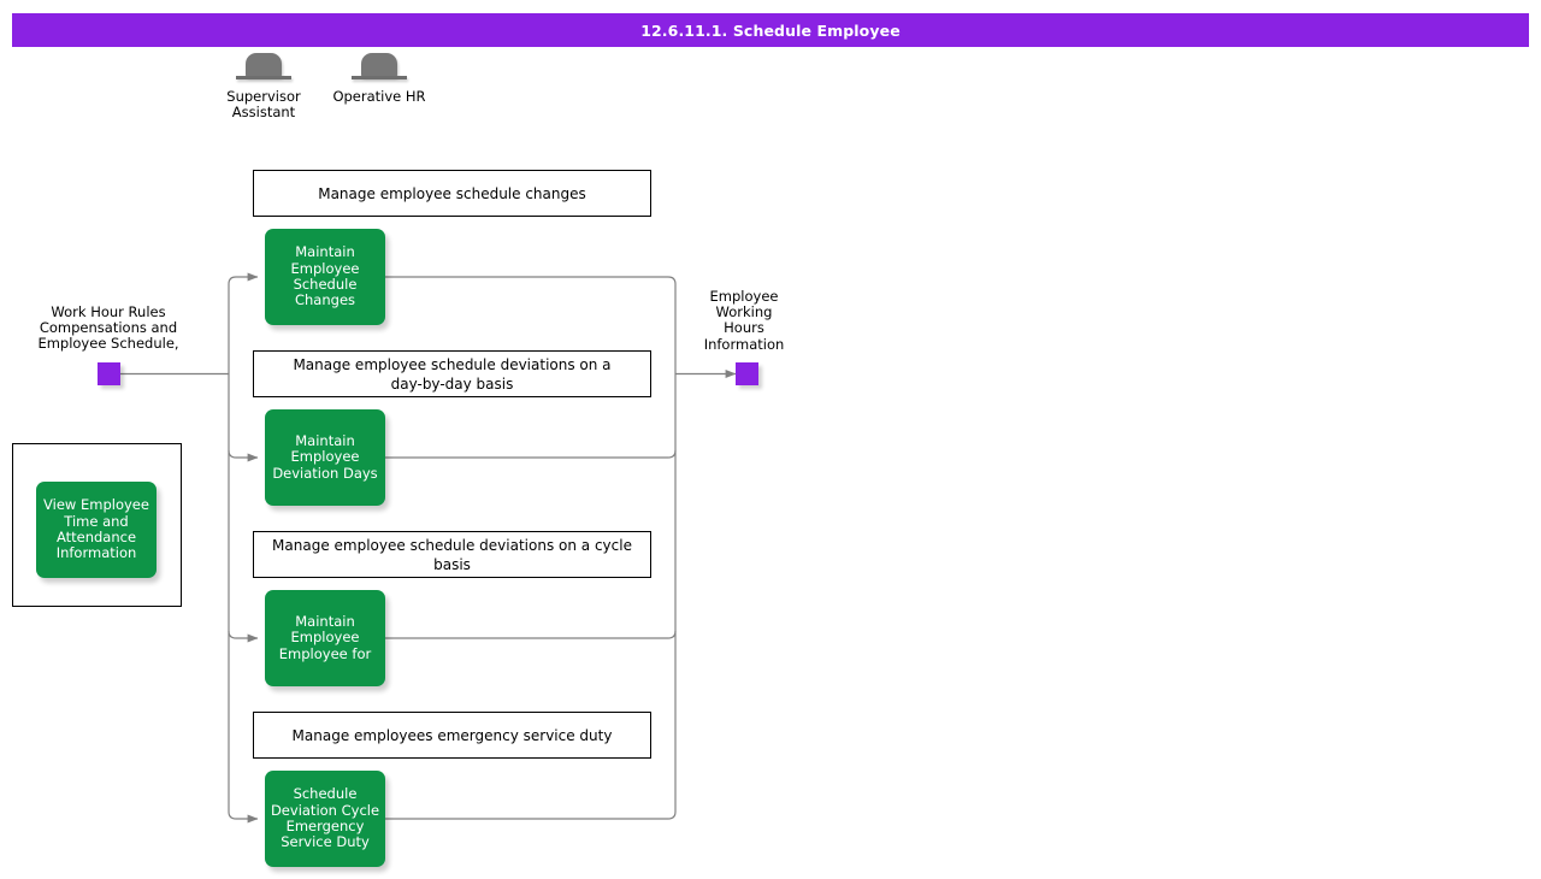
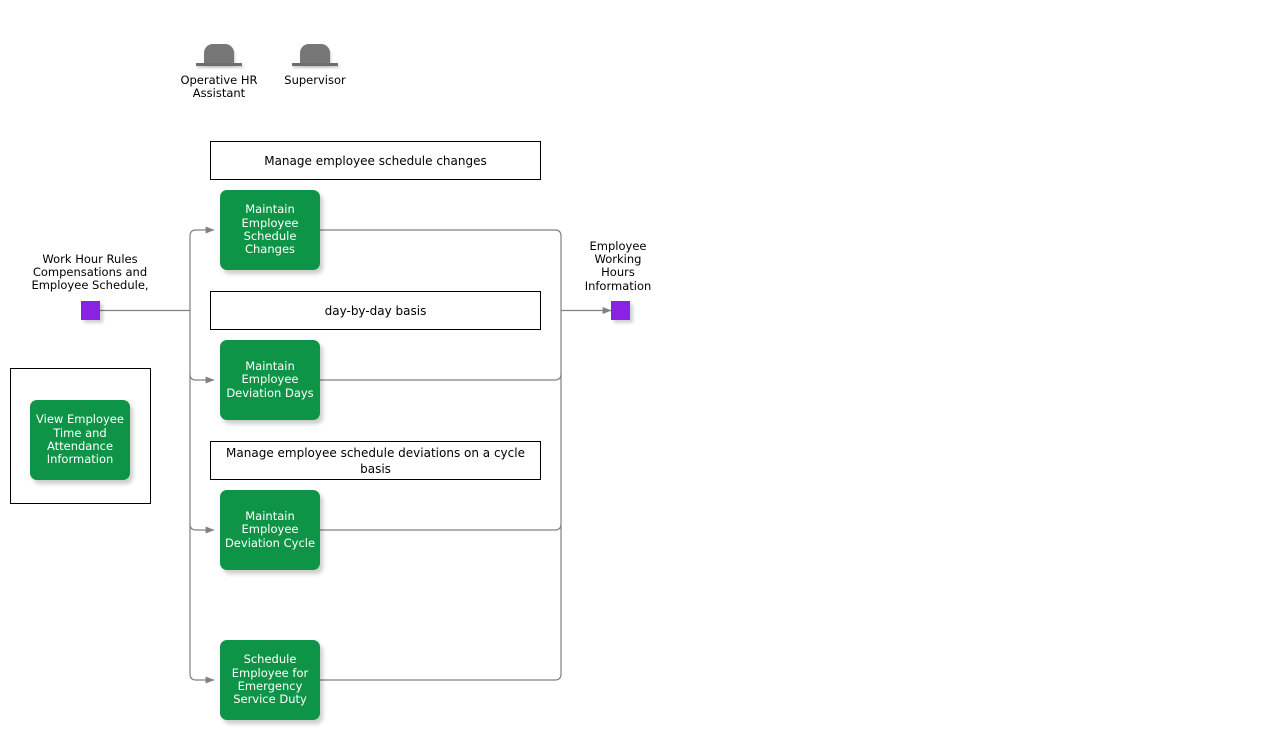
- 12.6.11.1. Schedule Employee
- Supervisor
+ Operative HR
  Assistant
- Operative HR
+ Supervisor
  Work Hour Rules
  Compensations and
  Employee Schedule,
  Employee
  Working
  Hours
  Information
  Manage employee schedule changes
- Manage employee schedule deviations on a
  day-by-day basis
  Manage employee schedule deviations on a cycle basis
- Manage employees emergency service duty
  Maintain
  Employee
  Schedule
  Changes
  Maintain
  Employee
  Deviation Days
  Maintain
  Employee
- Employee for
+ Deviation Cycle
  Schedule
- Deviation Cycle
+ Employee for
  Emergency
  Service Duty
  View Employee
  Time and
  Attendance
  Information
